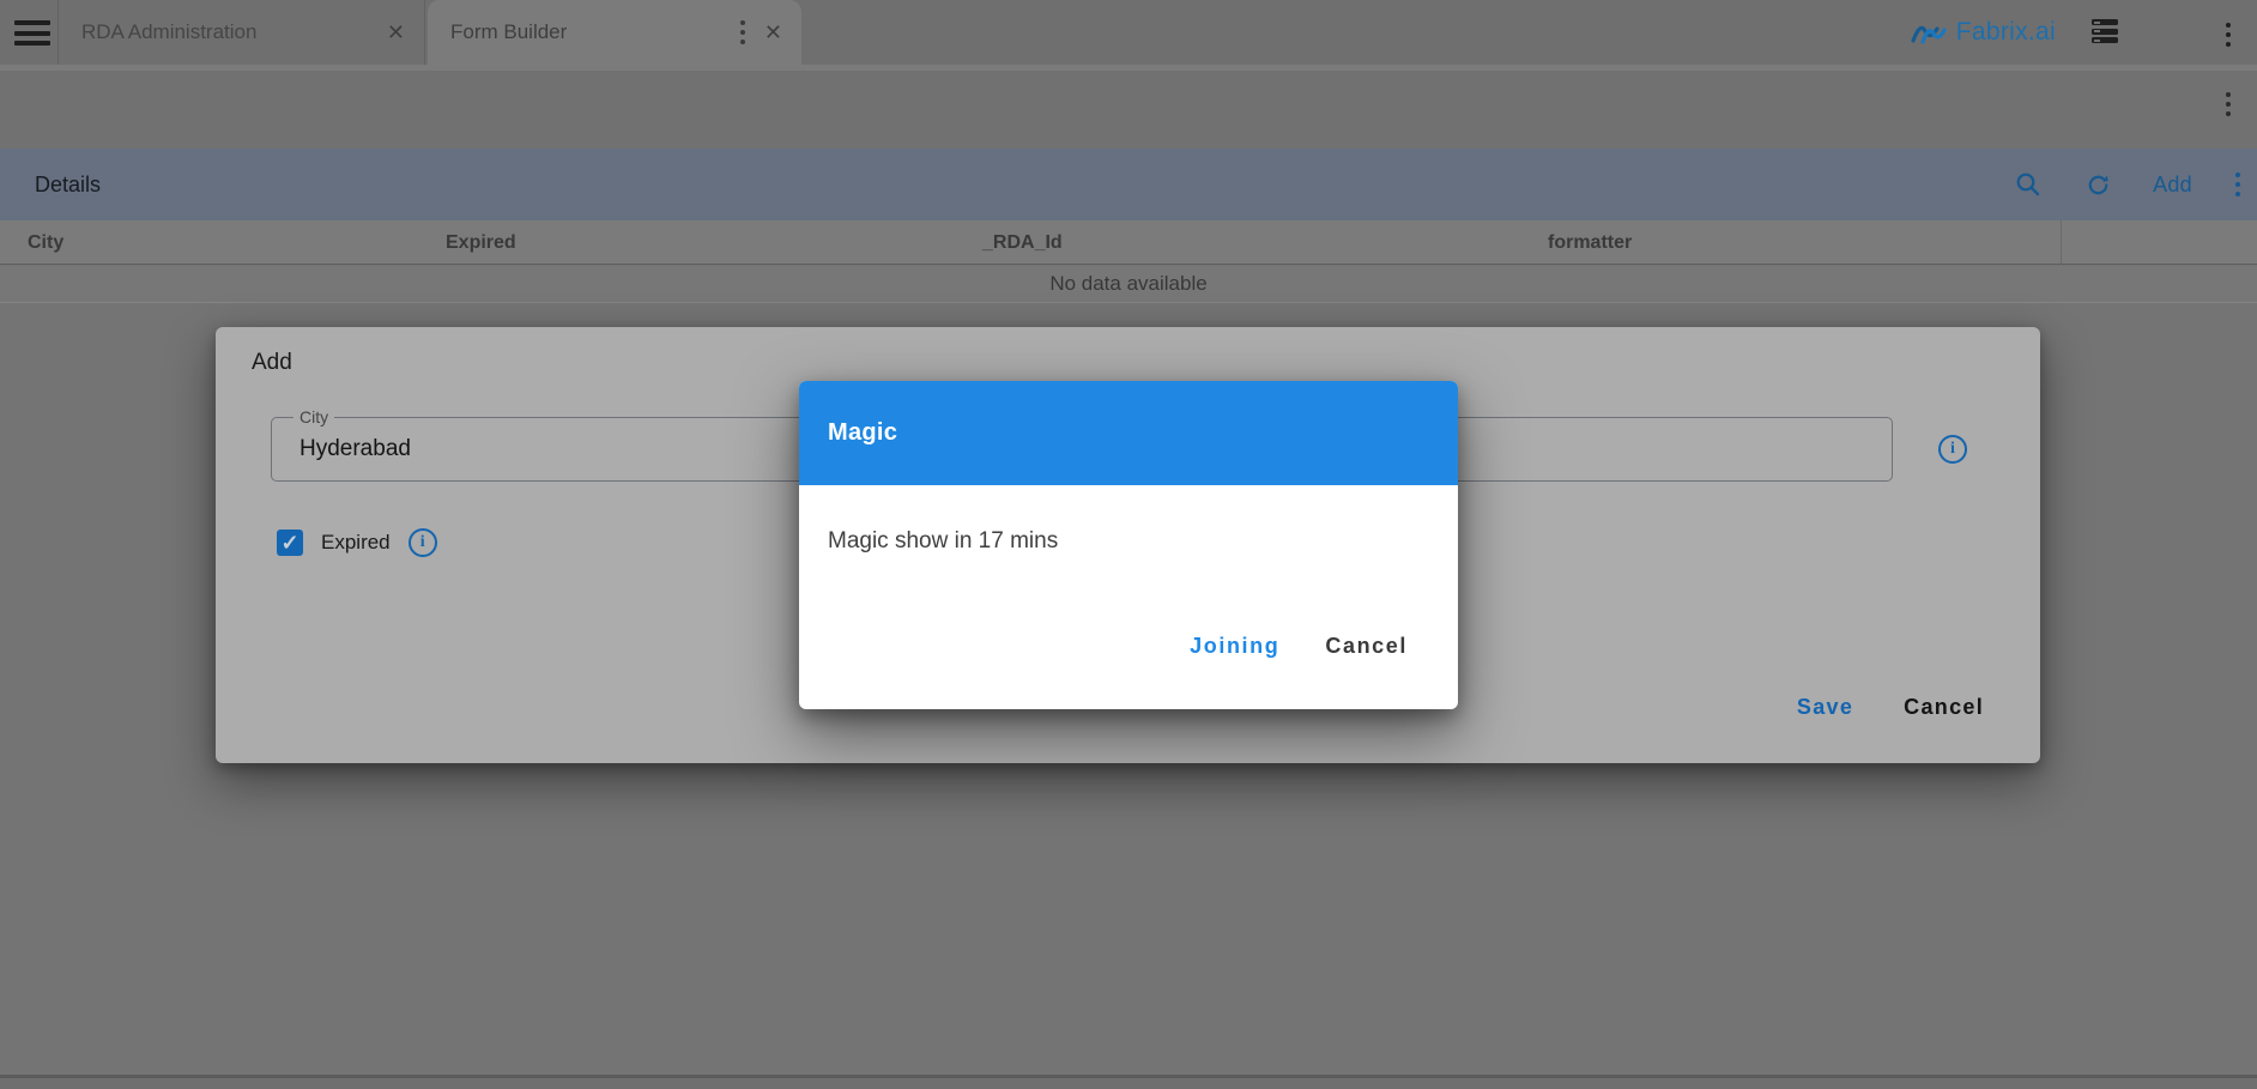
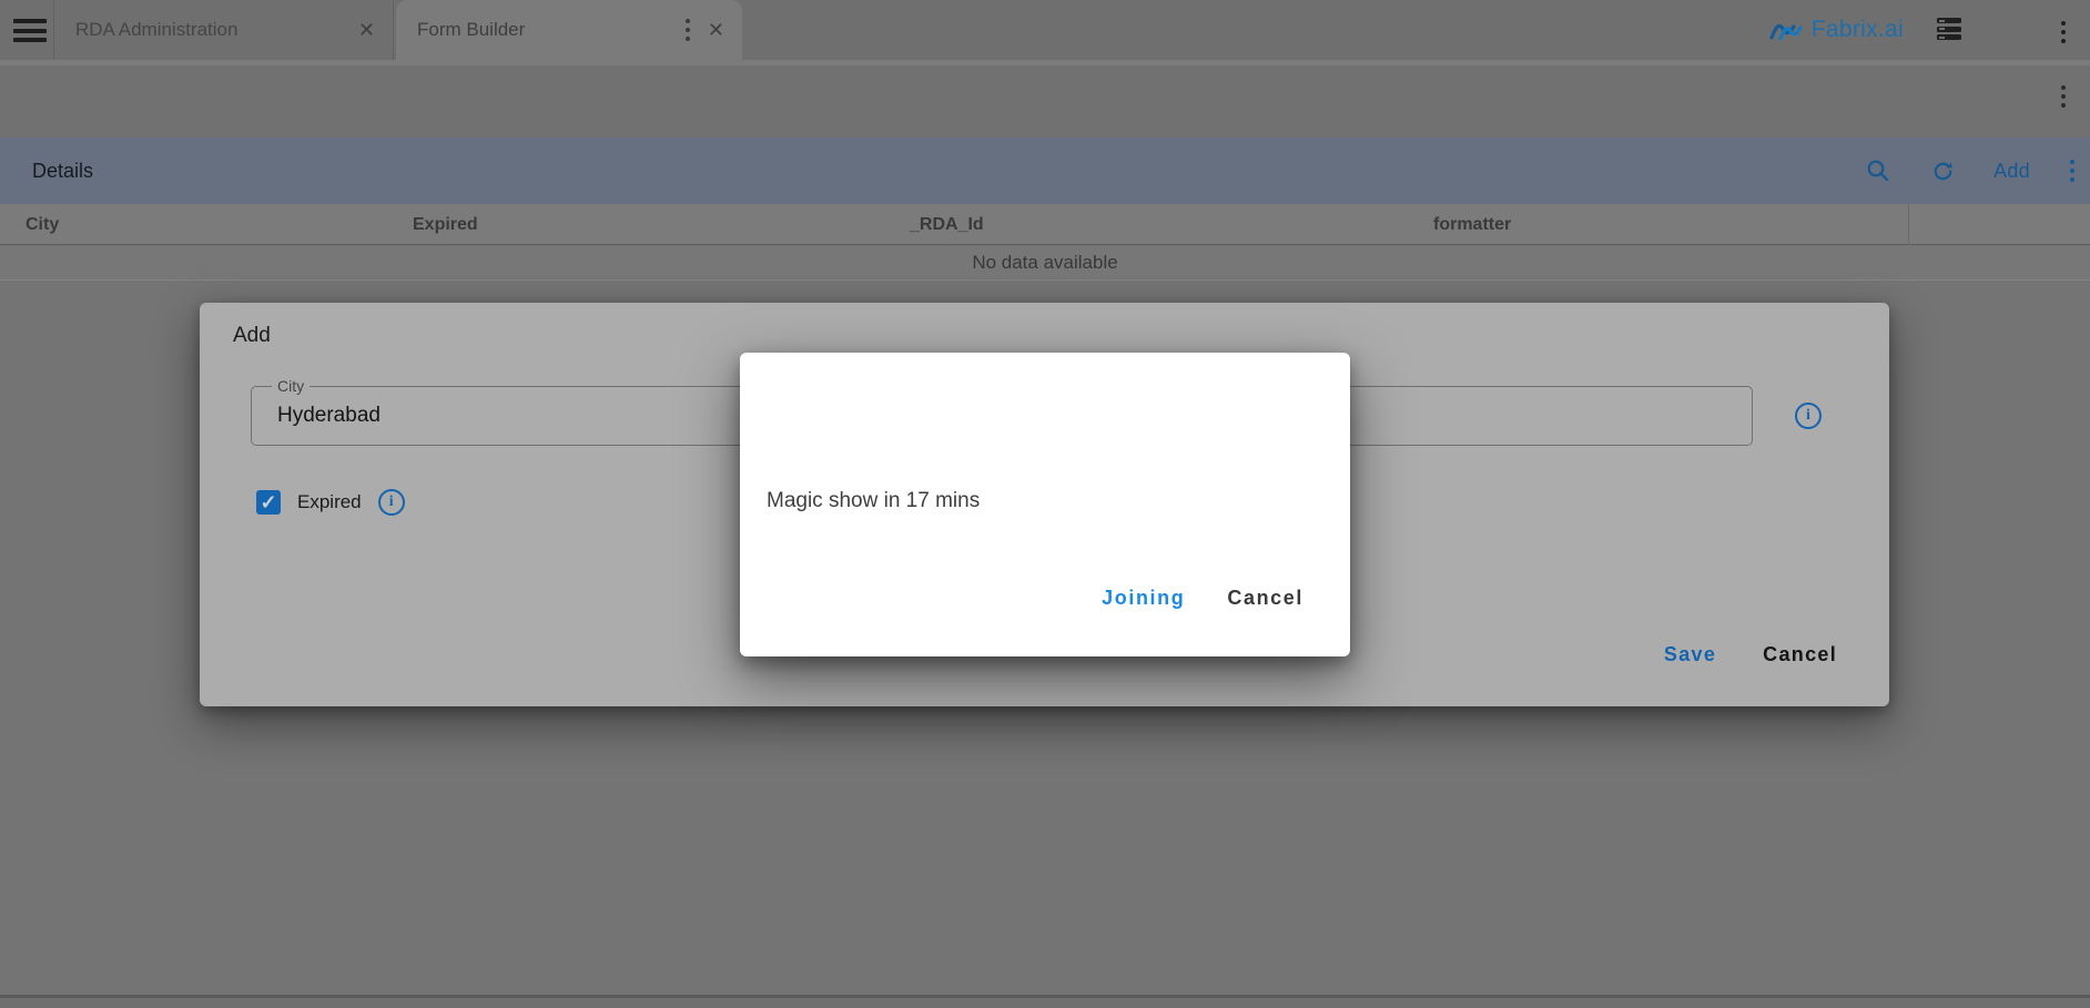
  RDA Administration
  ✕
  Form Builder
  ✕
  Fabrix.ai
  Details
  Add
  City
  Expired
  _RDA_Id
  formatter
  No data available
  Add
  City
  Hyderabad
  i
  ✓
  Expired
  i
  Save
  Cancel
- Magic
  Magic show in 17 mins
  Joining
  Cancel
